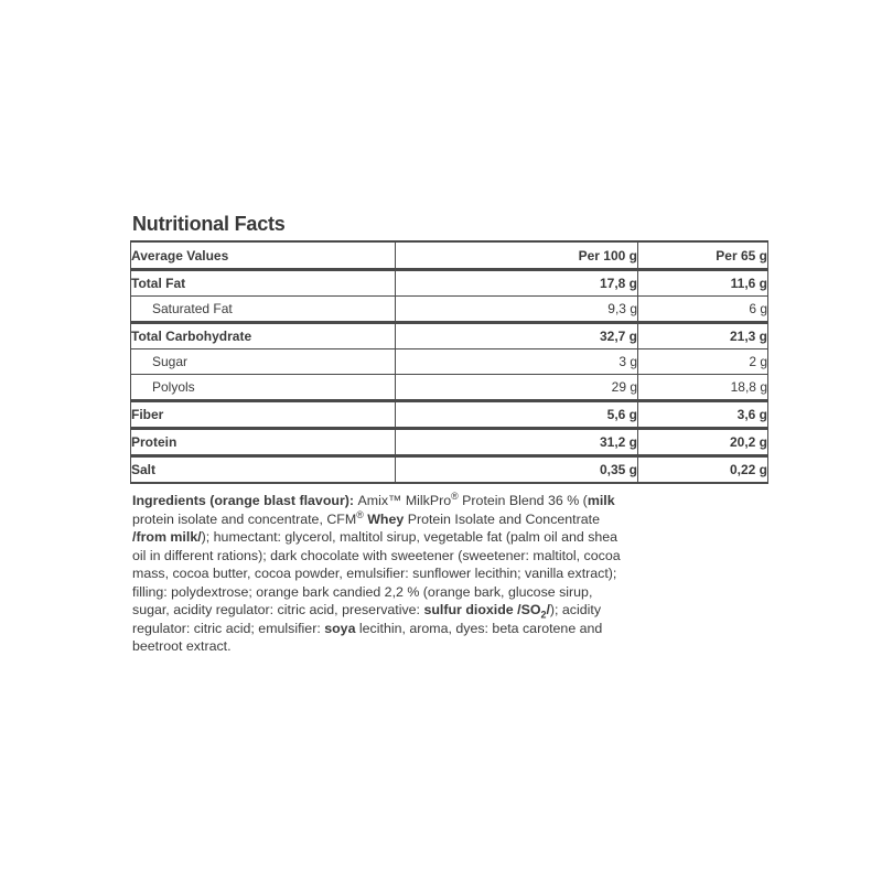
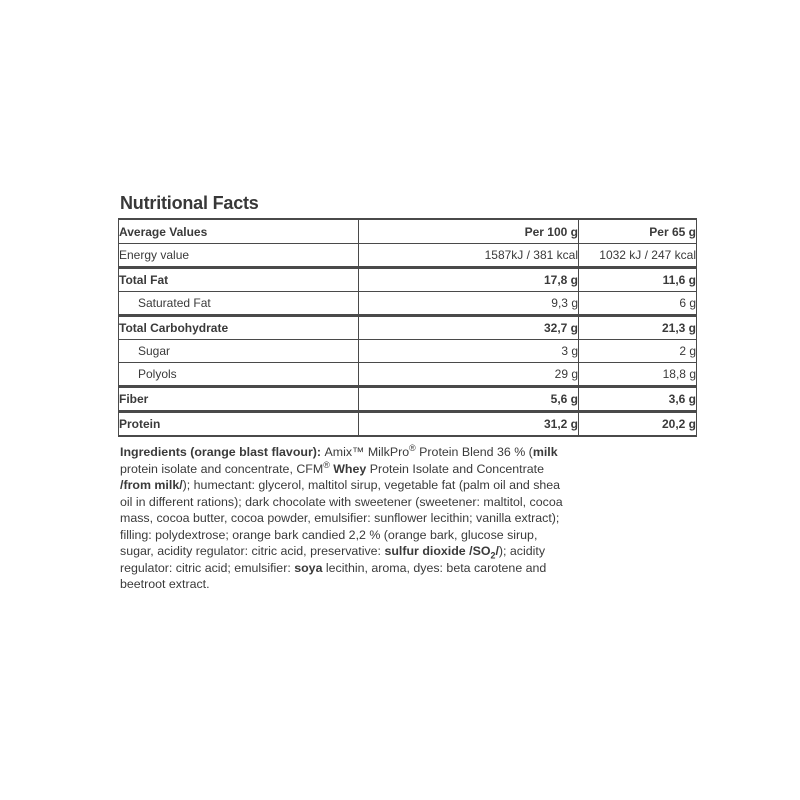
  Nutritional Facts
  Average Values	Per 100 g	Per 65 g
+ Energy value	1587kJ / 381 kcal	1032 kJ / 247 kcal
  Total Fat	17,8 g	11,6 g
  Saturated Fat	9,3 g	6 g
  Total Carbohydrate	32,7 g	21,3 g
  Sugar	3 g	2 g
  Polyols	29 g	18,8 g
  Fiber	5,6 g	3,6 g
  Protein	31,2 g	20,2 g
- Salt	0,35 g	0,22 g
  Ingredients (orange blast flavour): Amix™ MilkPro® Protein Blend 36 % (milk protein isolate and concentrate, CFM® Whey Protein Isolate and Concentrate /from milk/); humectant: glycerol, maltitol sirup, vegetable fat (palm oil and shea oil in different rations); dark chocolate with sweetener (sweetener: maltitol, cocoa mass, cocoa butter, cocoa powder, emulsifier: sunflower lecithin; vanilla extract); filling: polydextrose; orange bark candied 2,2 % (orange bark, glucose sirup, sugar, acidity regulator: citric acid, preservative: sulfur dioxide /SO2/); acidity regulator: citric acid; emulsifier: soya lecithin, aroma, dyes: beta carotene and beetroot extract.
